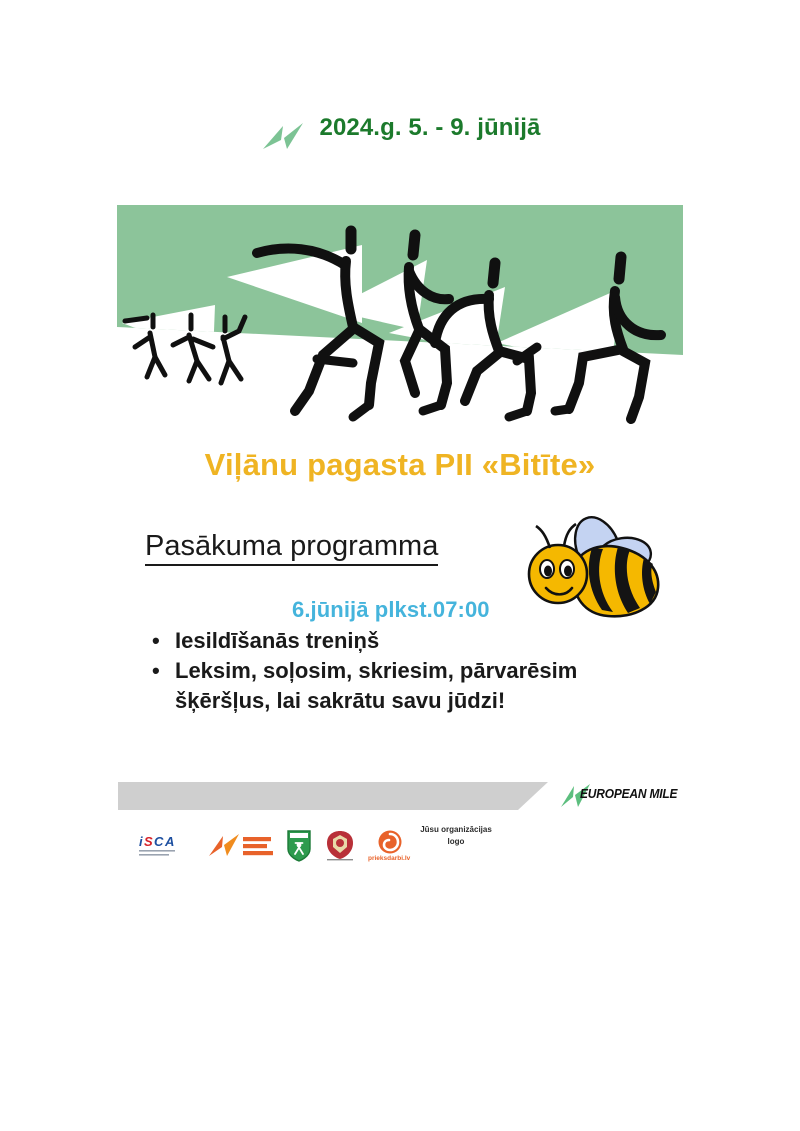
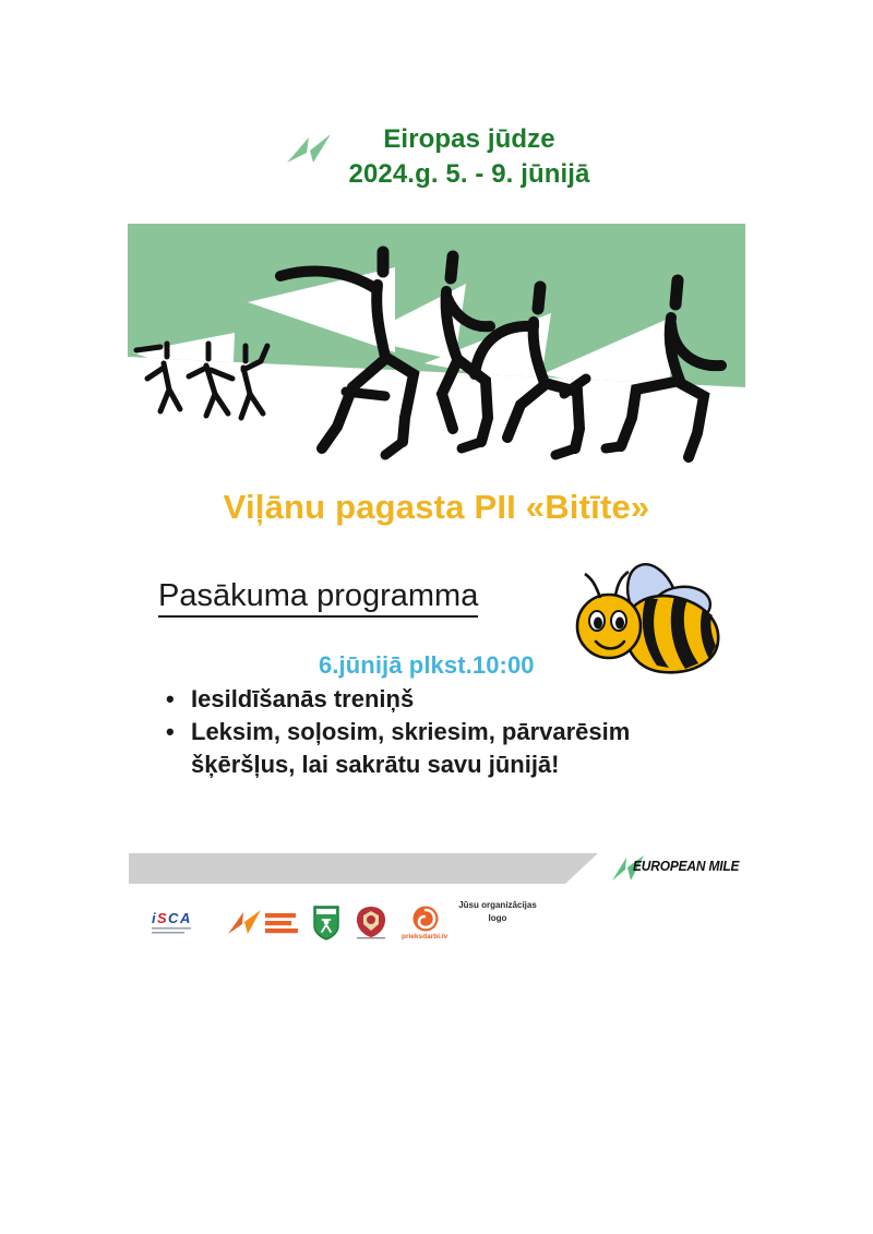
+ Eiropas jūdze
  2024.g. 5. - 9. jūnijā
  Viļānu pagasta PII «Bitīte»
  Pasākuma programma
- 6.jūnijā plkst.07:00
+ 6.jūnijā plkst.10:00
  •
  Iesildīšanās treniņš
  •
- Leksim, soļosim, skriesim, pārvarēsim šķēršļus, lai sakrātu savu jūdzi!
+ Leksim, soļosim, skriesim, pārvarēsim šķēršļus, lai sakrātu savu jūnijā!
  EUROPEAN MILE
  i
  S
  C
  A
  Jūsu organizācijas
  logo
